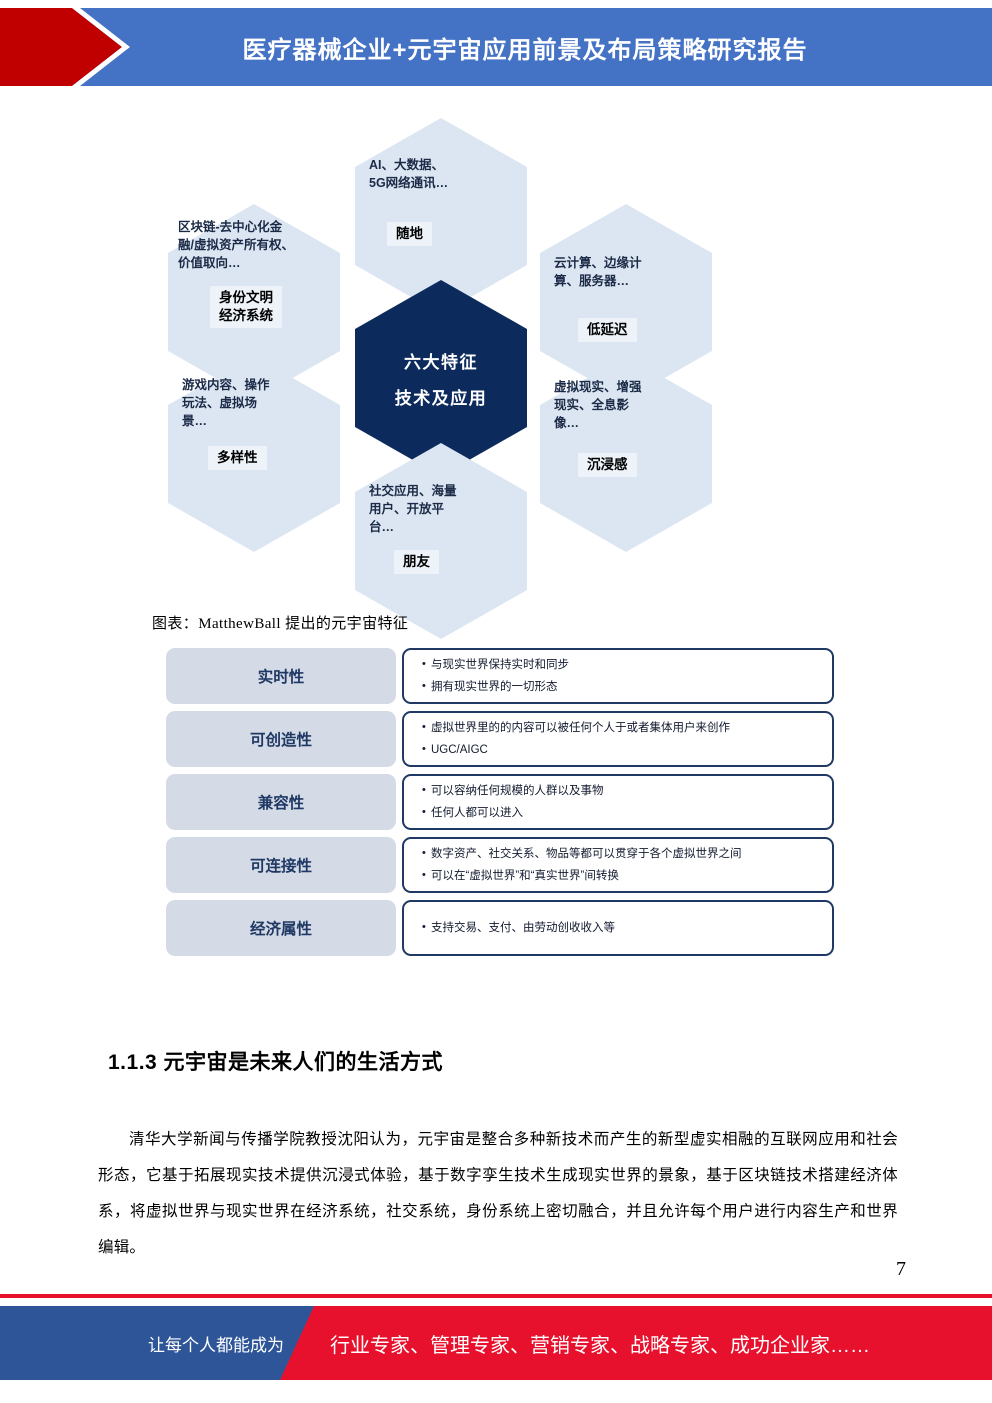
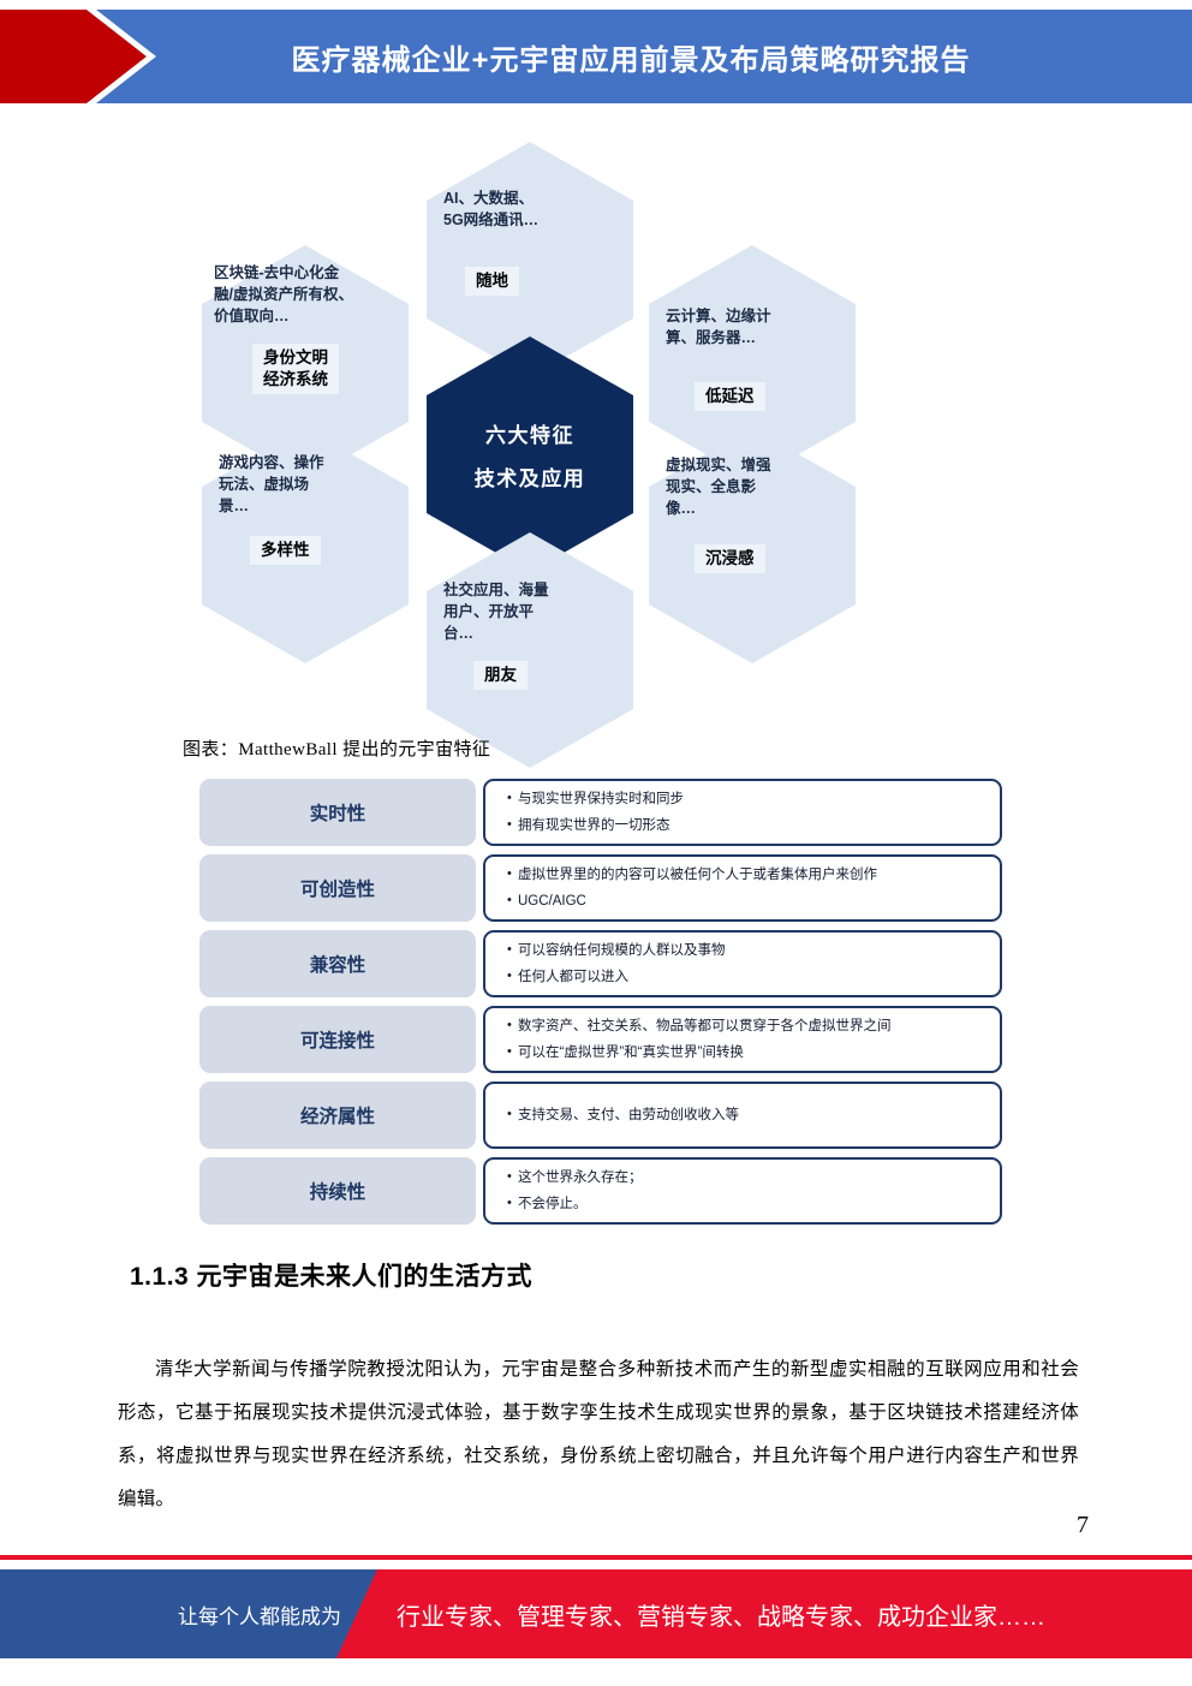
  医疗器械企业+元宇宙应用前景及布局策略研究报告
  区块链-去中心化金
  融/虚拟资产所有权、
  价值取向…
  身份文明
  经济系统
  游戏内容、操作
  玩法、虚拟场
  景…
  多样性
  AI、大数据、
  5G网络通讯…
  随地
  六大特征
  技术及应用
  社交应用、海量
  用户、开放平
  台…
  朋友
  云计算、边缘计
  算、服务器…
  低延迟
  虚拟现实、增强
  现实、全息影
  像…
  沉浸感
  图表：MatthewBall 提出的元宇宙特征
  实时性
  与现实世界保持实时和同步
  拥有现实世界的一切形态
  可创造性
  虚拟世界里的的内容可以被任何个人于或者集体用户来创作
  UGC/AIGC
  兼容性
  可以容纳任何规模的人群以及事物
  任何人都可以进入
  可连接性
  数字资产、社交关系、物品等都可以贯穿于各个虚拟世界之间
  可以在“虚拟世界”和“真实世界”间转换
  经济属性
  支持交易、支付、由劳动创收收入等
+ 持续性
+ 这个世界永久存在；
+ 不会停止。
  1.1.3 元宇宙是未来人们的生活方式
  清华大学新闻与传播学院教授沈阳认为，元宇宙是整合多种新技术而产生的新型虚实相融的互联网应用和社会形态，它基于拓展现实技术提供沉浸式体验，基于数字孪生技术生成现实世界的景象，基于区块链技术搭建经济体系，将虚拟世界与现实世界在经济系统，社交系统，身份系统上密切融合，并且允许每个用户进行内容生产和世界编辑。
  7
  让每个人都能成为
  行业专家、管理专家、营销专家、战略专家、成功企业家……
